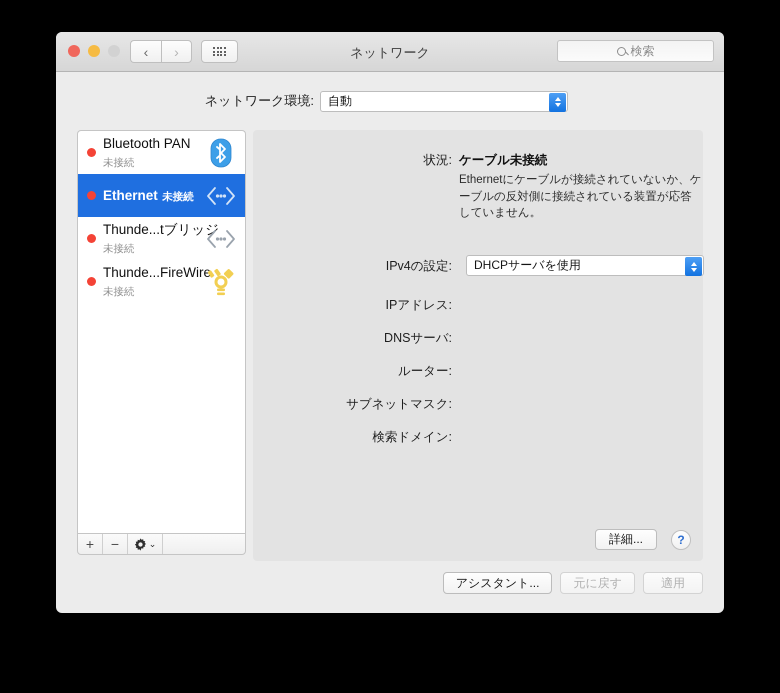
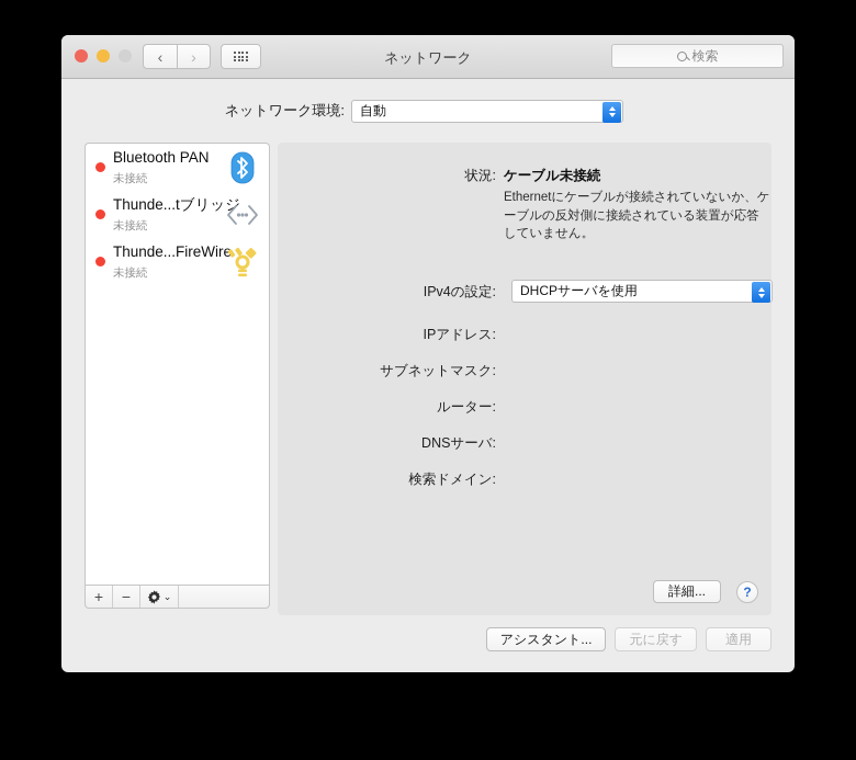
  ‹
  ›
  ネットワーク
  検索
  ネットワーク環境:
  自動
  Bluetooth PAN 未接続
- Ethernet 未接続
  Thunde...tブリッジ 未接続
  Thunde...FireWire 未接続
  +
  −
  ⌄
  状況:
  ケーブル未接続
  Ethernetにケーブルが接続されていないか、ケーブルの反対側に接続されている装置が応答していません。
  IPv4の設定:
  DHCPサーバを使用
  IPアドレス:
- DNSサーバ:
+ サブネットマスク:
  ルーター:
- サブネットマスク:
+ DNSサーバ:
  検索ドメイン:
  詳細...
  ?
  アシスタント...
  元に戻す
  適用
